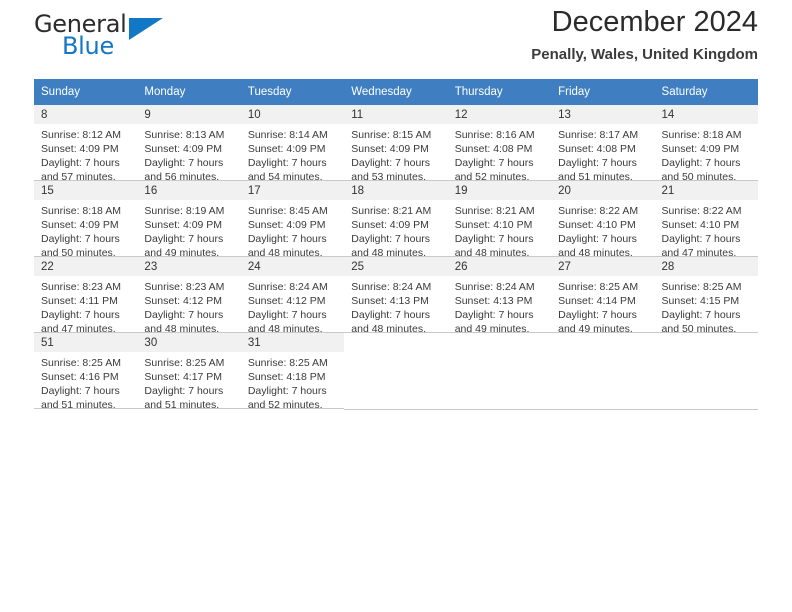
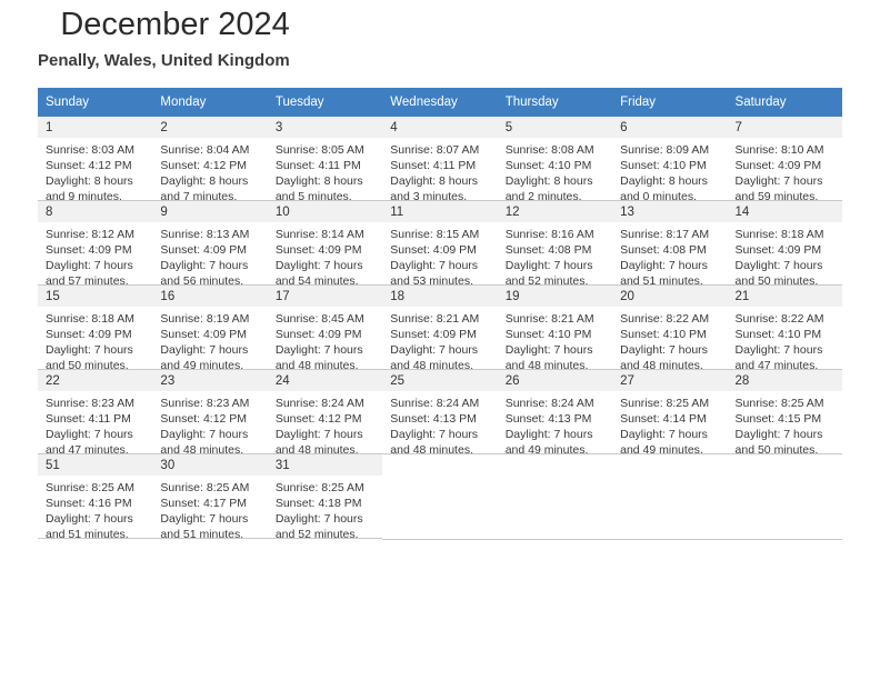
- General
- Blue
  December 2024
  Penally, Wales, United Kingdom
  Sunday	Monday	Tuesday	Wednesday	Thursday	Friday	Saturday
+ 1 Sunrise: 8:03 AM Sunset: 4:12 PM Daylight: 8 hours and 9 minutes.	2 Sunrise: 8:04 AM Sunset: 4:12 PM Daylight: 8 hours and 7 minutes.	3 Sunrise: 8:05 AM Sunset: 4:11 PM Daylight: 8 hours and 5 minutes.	4 Sunrise: 8:07 AM Sunset: 4:11 PM Daylight: 8 hours and 3 minutes.	5 Sunrise: 8:08 AM Sunset: 4:10 PM Daylight: 8 hours and 2 minutes.	6 Sunrise: 8:09 AM Sunset: 4:10 PM Daylight: 8 hours and 0 minutes.	7 Sunrise: 8:10 AM Sunset: 4:09 PM Daylight: 7 hours and 59 minutes.
  8 Sunrise: 8:12 AM Sunset: 4:09 PM Daylight: 7 hours and 57 minutes.	9 Sunrise: 8:13 AM Sunset: 4:09 PM Daylight: 7 hours and 56 minutes.	10 Sunrise: 8:14 AM Sunset: 4:09 PM Daylight: 7 hours and 54 minutes.	11 Sunrise: 8:15 AM Sunset: 4:09 PM Daylight: 7 hours and 53 minutes.	12 Sunrise: 8:16 AM Sunset: 4:08 PM Daylight: 7 hours and 52 minutes.	13 Sunrise: 8:17 AM Sunset: 4:08 PM Daylight: 7 hours and 51 minutes.	14 Sunrise: 8:18 AM Sunset: 4:09 PM Daylight: 7 hours and 50 minutes.
  15 Sunrise: 8:18 AM Sunset: 4:09 PM Daylight: 7 hours and 50 minutes.	16 Sunrise: 8:19 AM Sunset: 4:09 PM Daylight: 7 hours and 49 minutes.	17 Sunrise: 8:45 AM Sunset: 4:09 PM Daylight: 7 hours and 48 minutes.	18 Sunrise: 8:21 AM Sunset: 4:09 PM Daylight: 7 hours and 48 minutes.	19 Sunrise: 8:21 AM Sunset: 4:10 PM Daylight: 7 hours and 48 minutes.	20 Sunrise: 8:22 AM Sunset: 4:10 PM Daylight: 7 hours and 48 minutes.	21 Sunrise: 8:22 AM Sunset: 4:10 PM Daylight: 7 hours and 47 minutes.
  22 Sunrise: 8:23 AM Sunset: 4:11 PM Daylight: 7 hours and 47 minutes.	23 Sunrise: 8:23 AM Sunset: 4:12 PM Daylight: 7 hours and 48 minutes.	24 Sunrise: 8:24 AM Sunset: 4:12 PM Daylight: 7 hours and 48 minutes.	25 Sunrise: 8:24 AM Sunset: 4:13 PM Daylight: 7 hours and 48 minutes.	26 Sunrise: 8:24 AM Sunset: 4:13 PM Daylight: 7 hours and 49 minutes.	27 Sunrise: 8:25 AM Sunset: 4:14 PM Daylight: 7 hours and 49 minutes.	28 Sunrise: 8:25 AM Sunset: 4:15 PM Daylight: 7 hours and 50 minutes.
  51 Sunrise: 8:25 AM Sunset: 4:16 PM Daylight: 7 hours and 51 minutes.	30 Sunrise: 8:25 AM Sunset: 4:17 PM Daylight: 7 hours and 51 minutes.	31 Sunrise: 8:25 AM Sunset: 4:18 PM Daylight: 7 hours and 52 minutes.
